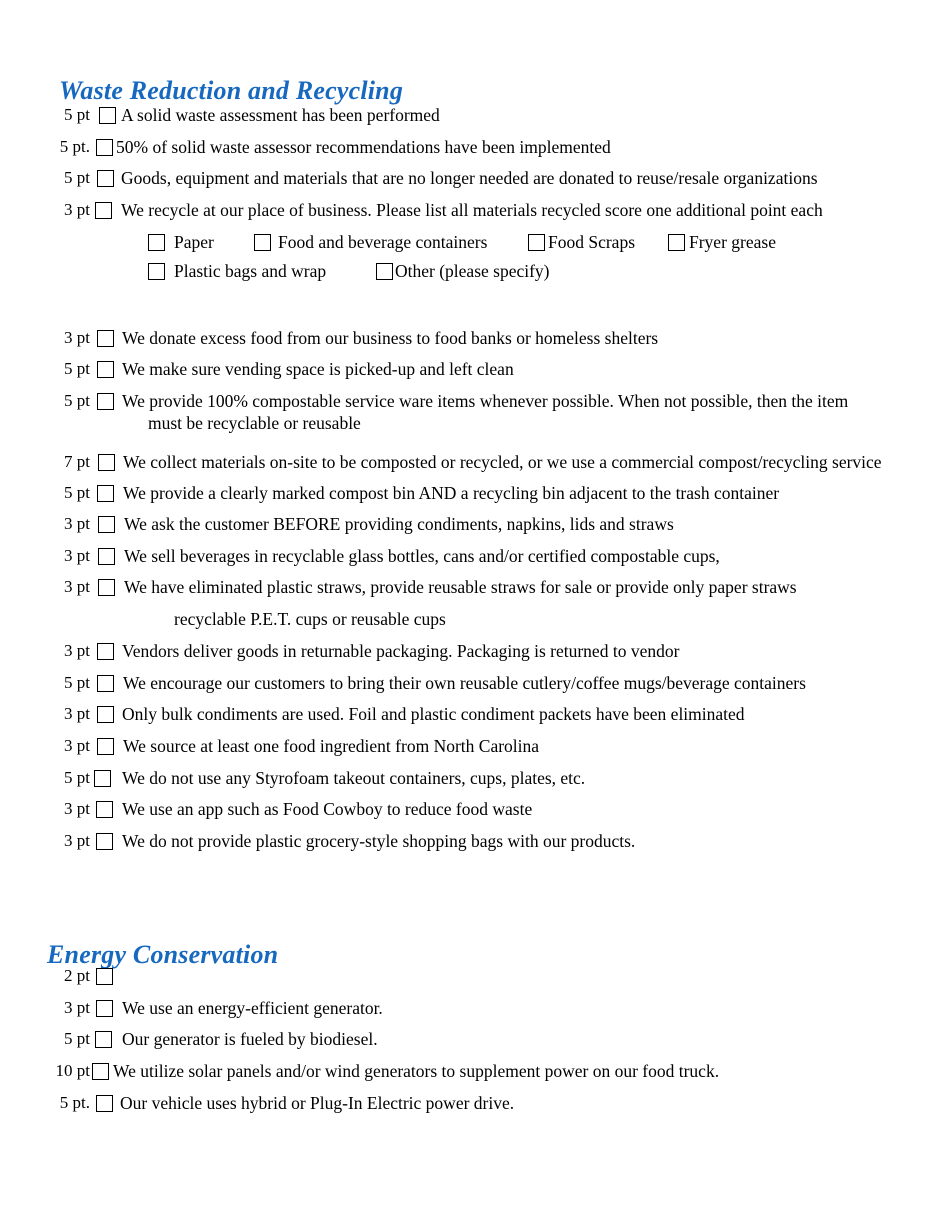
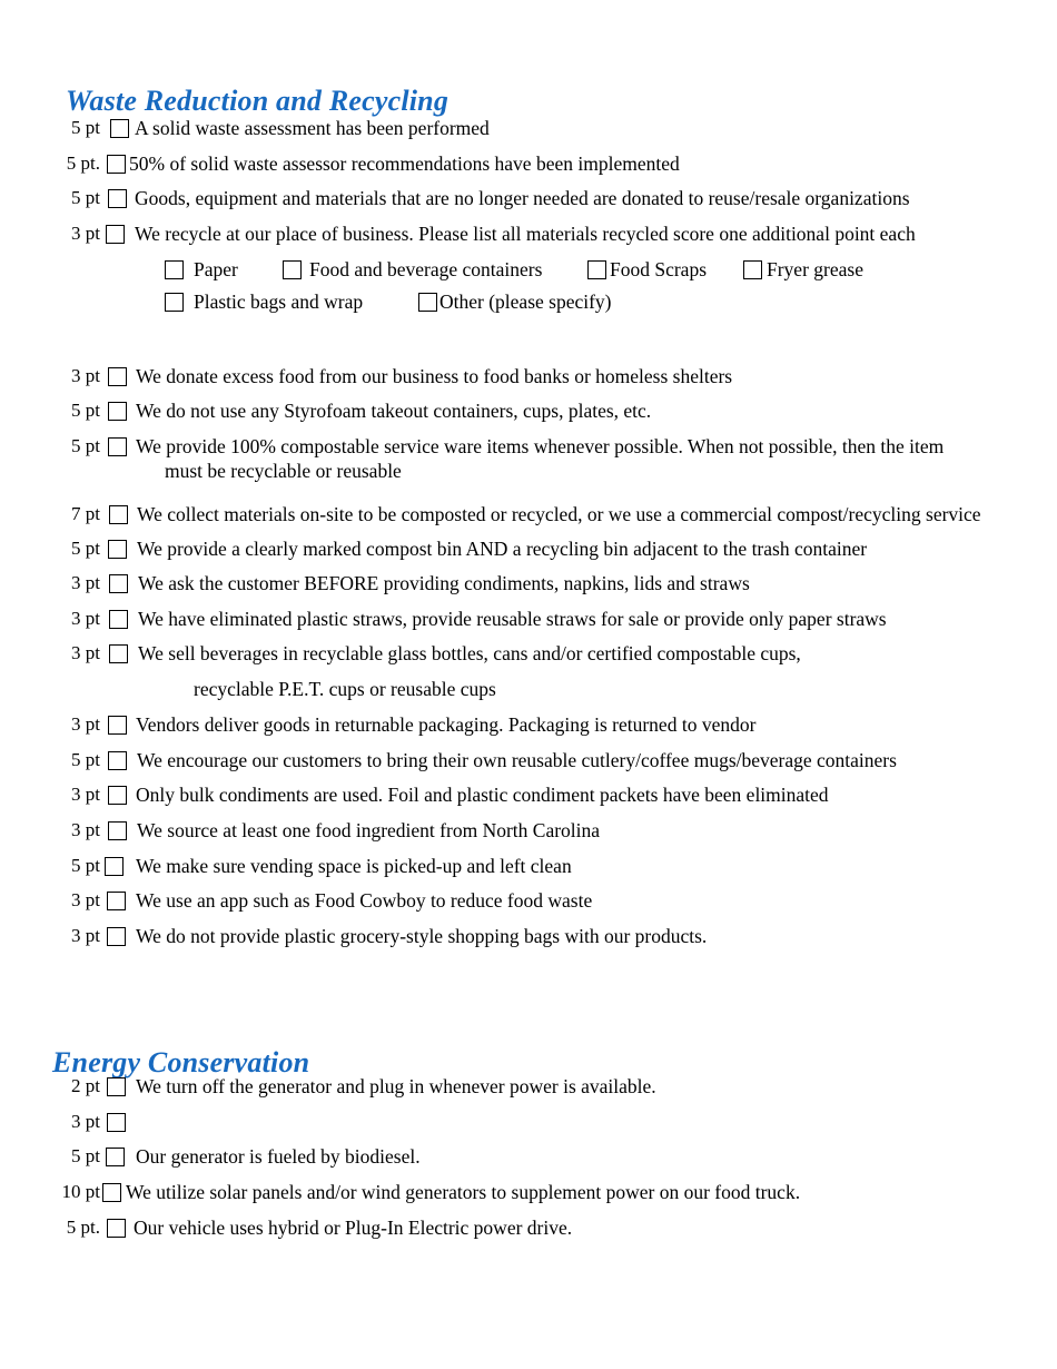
  Waste Reduction and Recycling
  5 pt
  A solid waste assessment has been performed
  5 pt.
  50% of solid waste assessor recommendations have been implemented
  5 pt
  Goods, equipment and materials that are no longer needed are donated to reuse/resale organizations
  3 pt
  We recycle at our place of business. Please list all materials recycled score one additional point each
  Paper
  Food and beverage containers
  Food Scraps
  Fryer grease
  Plastic bags and wrap
  Other (please specify)
  3 pt
  We donate excess food from our business to food banks or homeless shelters
  5 pt
- We make sure vending space is picked-up and left clean
+ We do not use any Styrofoam takeout containers, cups, plates, etc.
  5 pt
  We provide 100% compostable service ware items whenever possible. When not possible, then the item
  must be recyclable or reusable
  7 pt
  We collect materials on-site to be composted or recycled, or we use a commercial compost/recycling service
  5 pt
  We provide a clearly marked compost bin AND a recycling bin adjacent to the trash container
  3 pt
  We ask the customer BEFORE providing condiments, napkins, lids and straws
  3 pt
- We sell beverages in recyclable glass bottles, cans and/or certified compostable cups,
+ We have eliminated plastic straws, provide reusable straws for sale or provide only paper straws
  3 pt
- We have eliminated plastic straws, provide reusable straws for sale or provide only paper straws
+ We sell beverages in recyclable glass bottles, cans and/or certified compostable cups,
  recyclable P.E.T. cups or reusable cups
  3 pt
  Vendors deliver goods in returnable packaging. Packaging is returned to vendor
  5 pt
  We encourage our customers to bring their own reusable cutlery/coffee mugs/beverage containers
  3 pt
  Only bulk condiments are used. Foil and plastic condiment packets have been eliminated
  3 pt
  We source at least one food ingredient from North Carolina
  5 pt
- We do not use any Styrofoam takeout containers, cups, plates, etc.
+ We make sure vending space is picked-up and left clean
  3 pt
  We use an app such as Food Cowboy to reduce food waste
  3 pt
  We do not provide plastic grocery-style shopping bags with our products.
  Energy Conservation
  2 pt
+ We turn off the generator and plug in whenever power is available.
  3 pt
- We use an energy-efficient generator.
  5 pt
  Our generator is fueled by biodiesel.
  10 pt
  We utilize solar panels and/or wind generators to supplement power on our food truck.
  5 pt.
  Our vehicle uses hybrid or Plug-In Electric power drive.
